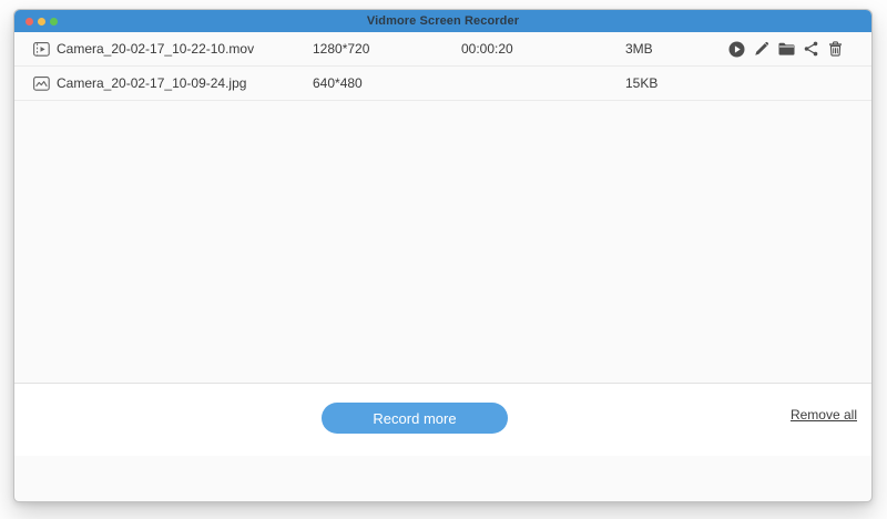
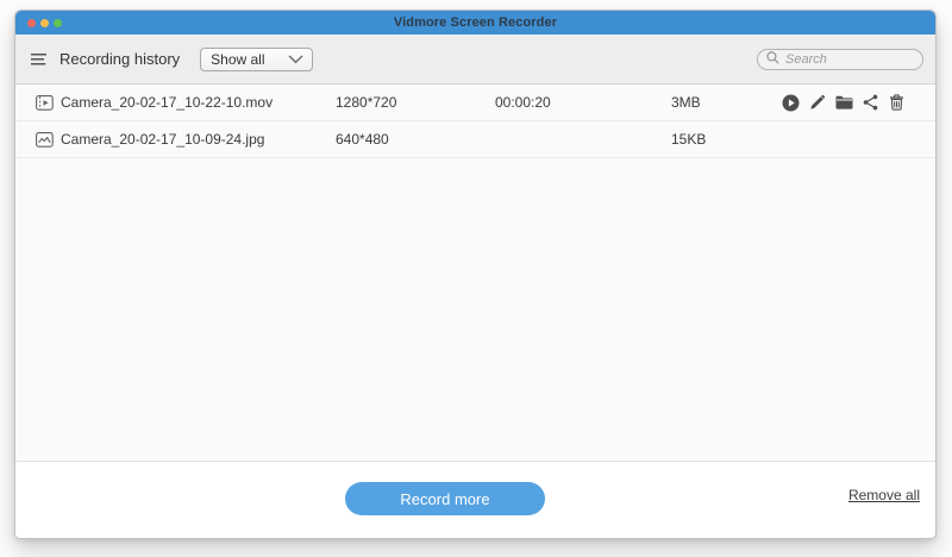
  Vidmore Screen Recorder
+ Recording history
+ Show all
+ Search
  Camera_20-02-17_10-22-10.mov
  1280*720
  00:00:20
  3MB
  Camera_20-02-17_10-09-24.jpg
  640*480
  15KB
  Record more
  Remove all
